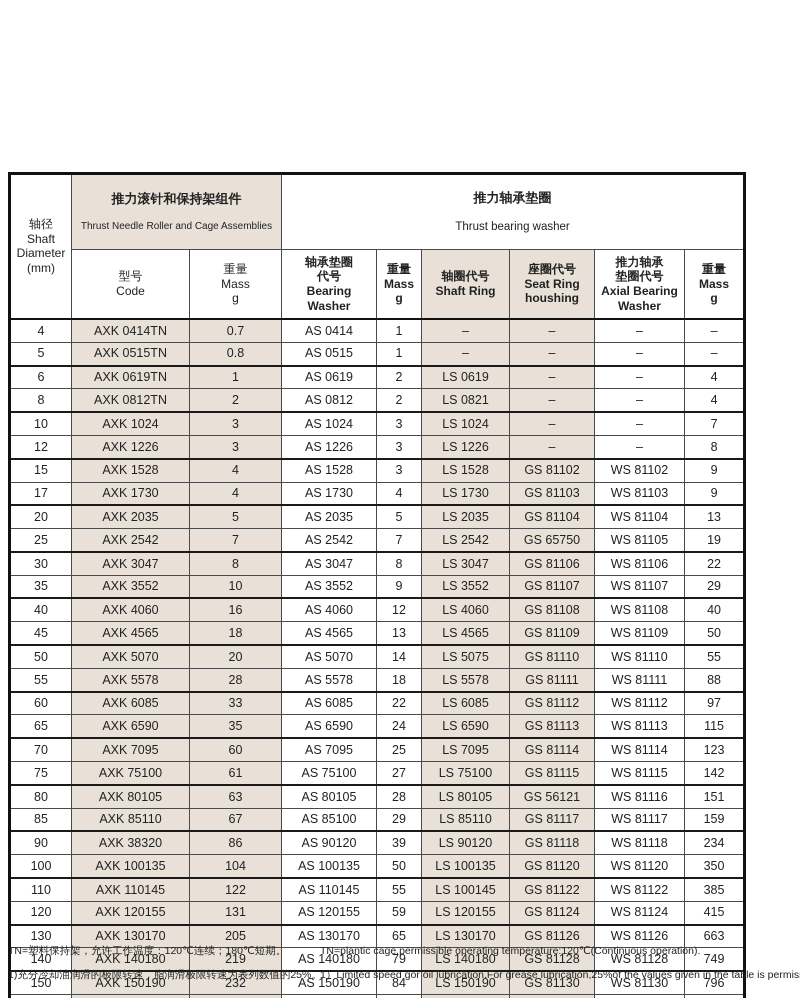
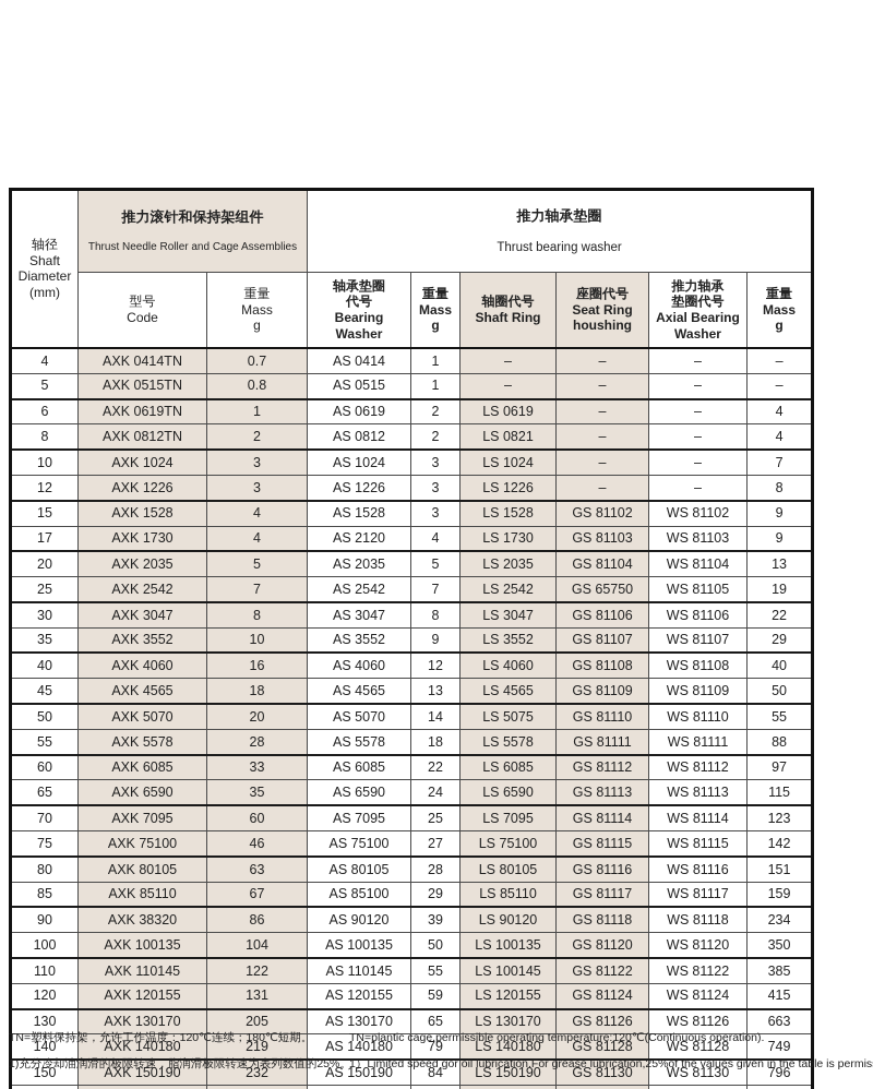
  轴径 Shaft Diameter (mm)	推力滚针和保持架组件 Thrust Needle Roller and Cage Assemblies	推力轴承垫圈 Thrust bearing washer
  型号 Code	重量 Mass g	轴承垫圈 代号 Bearing Washer	重量 Mass g	轴圈代号 Shaft Ring	座圈代号 Seat Ring houshing	推力轴承 垫圈代号 Axial Bearing Washer	重量 Mass g
  4	AXK 0414TN	0.7	AS 0414	1	–	–	–	–
  5	AXK 0515TN	0.8	AS 0515	1	–	–	–	–
  6	AXK 0619TN	1	AS 0619	2	LS 0619	–	–	4
  8	AXK 0812TN	2	AS 0812	2	LS 0821	–	–	4
  10	AXK 1024	3	AS 1024	3	LS 1024	–	–	7
  12	AXK 1226	3	AS 1226	3	LS 1226	–	–	8
  15	AXK 1528	4	AS 1528	3	LS 1528	GS 81102	WS 81102	9
- 17	AXK 1730	4	AS 1730	4	LS 1730	GS 81103	WS 81103	9
+ 17	AXK 1730	4	AS 2120	4	LS 1730	GS 81103	WS 81103	9
  20	AXK 2035	5	AS 2035	5	LS 2035	GS 81104	WS 81104	13
  25	AXK 2542	7	AS 2542	7	LS 2542	GS 65750	WS 81105	19
  30	AXK 3047	8	AS 3047	8	LS 3047	GS 81106	WS 81106	22
  35	AXK 3552	10	AS 3552	9	LS 3552	GS 81107	WS 81107	29
  40	AXK 4060	16	AS 4060	12	LS 4060	GS 81108	WS 81108	40
  45	AXK 4565	18	AS 4565	13	LS 4565	GS 81109	WS 81109	50
  50	AXK 5070	20	AS 5070	14	LS 5075	GS 81110	WS 81110	55
  55	AXK 5578	28	AS 5578	18	LS 5578	GS 81111	WS 81111	88
  60	AXK 6085	33	AS 6085	22	LS 6085	GS 81112	WS 81112	97
  65	AXK 6590	35	AS 6590	24	LS 6590	GS 81113	WS 81113	115
  70	AXK 7095	60	AS 7095	25	LS 7095	GS 81114	WS 81114	123
- 75	AXK 75100	61	AS 75100	27	LS 75100	GS 81115	WS 81115	142
+ 75	AXK 75100	46	AS 75100	27	LS 75100	GS 81115	WS 81115	142
- 80	AXK 80105	63	AS 80105	28	LS 80105	GS 56121	WS 81116	151
+ 80	AXK 80105	63	AS 80105	28	LS 80105	GS 81116	WS 81116	151
  85	AXK 85110	67	AS 85100	29	LS 85110	GS 81117	WS 81117	159
  90	AXK 38320	86	AS 90120	39	LS 90120	GS 81118	WS 81118	234
  100	AXK 100135	104	AS 100135	50	LS 100135	GS 81120	WS 81120	350
  110	AXK 110145	122	AS 110145	55	LS 100145	GS 81122	WS 81122	385
  120	AXK 120155	131	AS 120155	59	LS 120155	GS 81124	WS 81124	415
  130	AXK 130170	205	AS 130170	65	LS 130170	GS 81126	WS 81126	663
  140	AXK 140180	219	AS 140180	79	LS 140180	GS 81128	WS 81128	749
  150	AXK 150190	232	AS 150190	84	LS 150190	GS 81130	WS 81130	796
  TN=塑料保持架，允许工作温度：120℃连续；180℃短期。
  1)充分冷却油润滑的极限转速，脂润滑极限转速为表列数值的25%。
  TN=plantic cage,permissible operating temperature:120℃(Continuous operation).
  1）Limited speed gor oil lubrication.For grease lubrication,25%of the values given in the table is permis
